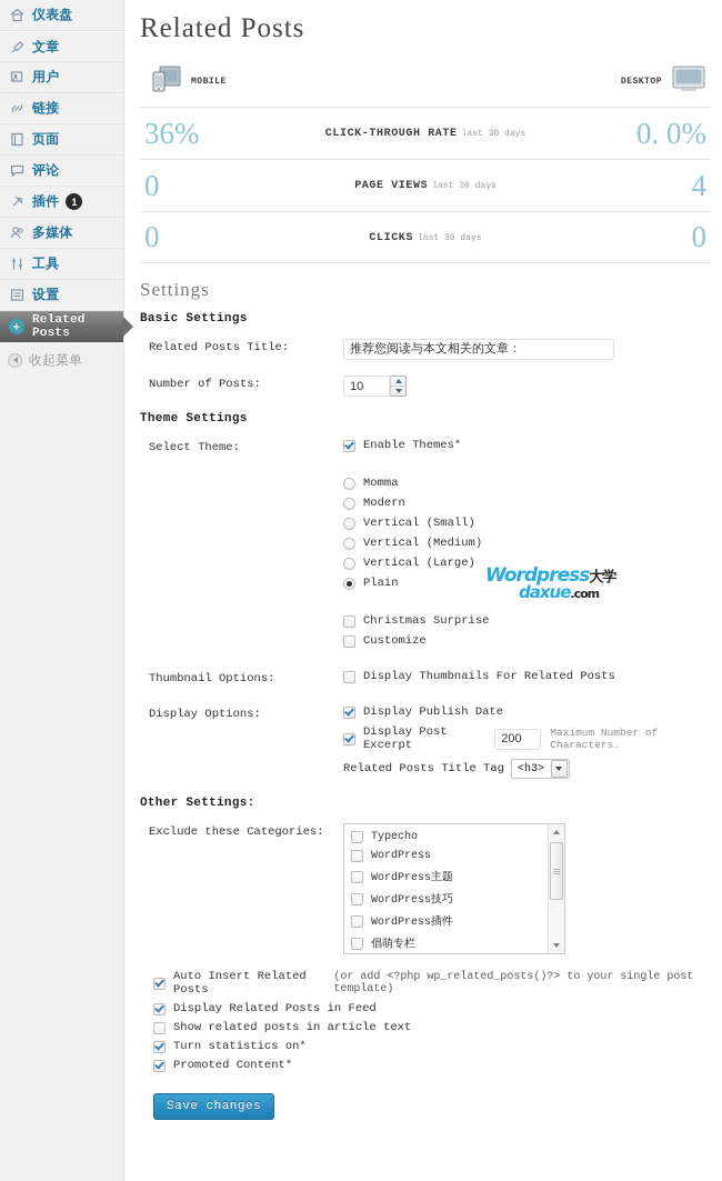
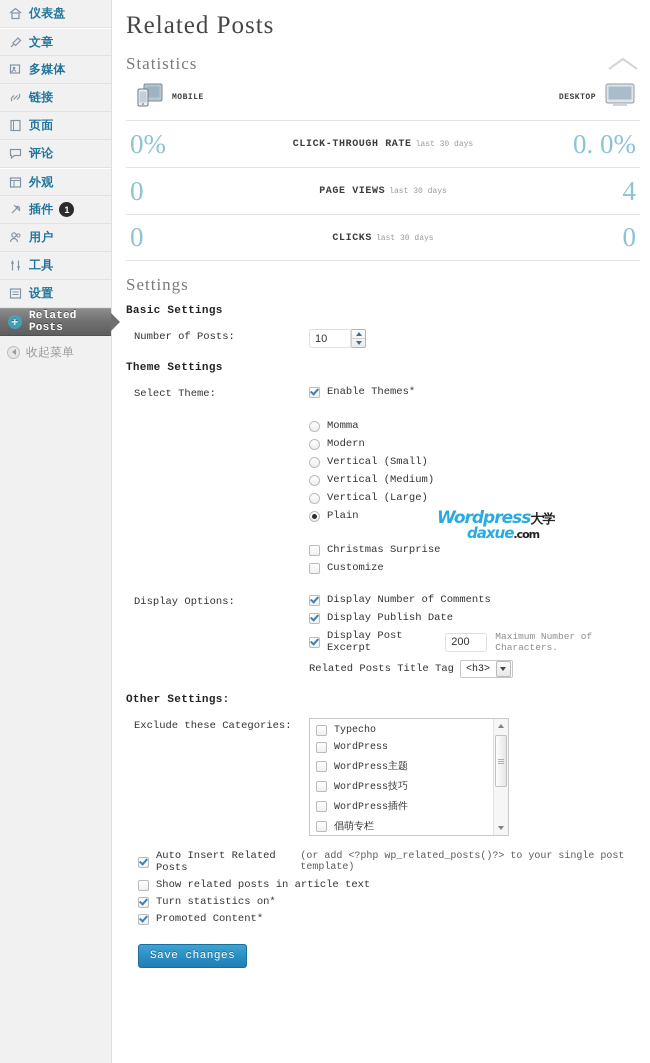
  仪表盘
  文章
- 用户
+ 多媒体
  链接
  页面
  评论
+ 外观
  插件
  1
- 多媒体
+ 用户
  工具
  设置
  +
  Related Posts
  收起菜单
  Related Posts
+ Statistics
  MOBILE
  DESKTOP
- 36%
+ 0%
  CLICK-THROUGH RATE last 30 days
  0. 0%
  0
  PAGE VIEWS last 30 days
  4
  0
  CLICKS last 30 days
  0
  Settings
  Basic Settings
- Related Posts Title:
- 推荐您阅读与本文相关的文章：
  Number of Posts:
  10
  Theme Settings
  Select Theme:
  Enable Themes*
  Momma
  Modern
  Vertical (Small)
  Vertical (Medium)
  Vertical (Large)
  Plain
  Christmas Surprise
  Customize
- Thumbnail Options:
- Display Thumbnails For Related Posts
  Display Options:
+ Display Number of Comments
  Display Publish Date
  Display Post Excerpt
  200
  Maximum Number of Characters.
  Related Posts Title Tag
  <h3>
  Other Settings:
  Exclude these Categories:
  Typecho
  WordPress
  WordPress主题
  WordPress技巧
  WordPress插件
  倡萌专栏
  Auto Insert Related Posts
  (or add <?php wp_related_posts()?> to your single post template)
- Display Related Posts in Feed
  Show related posts in article text
  Turn statistics on*
  Promoted Content*
  Save changes
  Wordpress大学
  daxue.com
